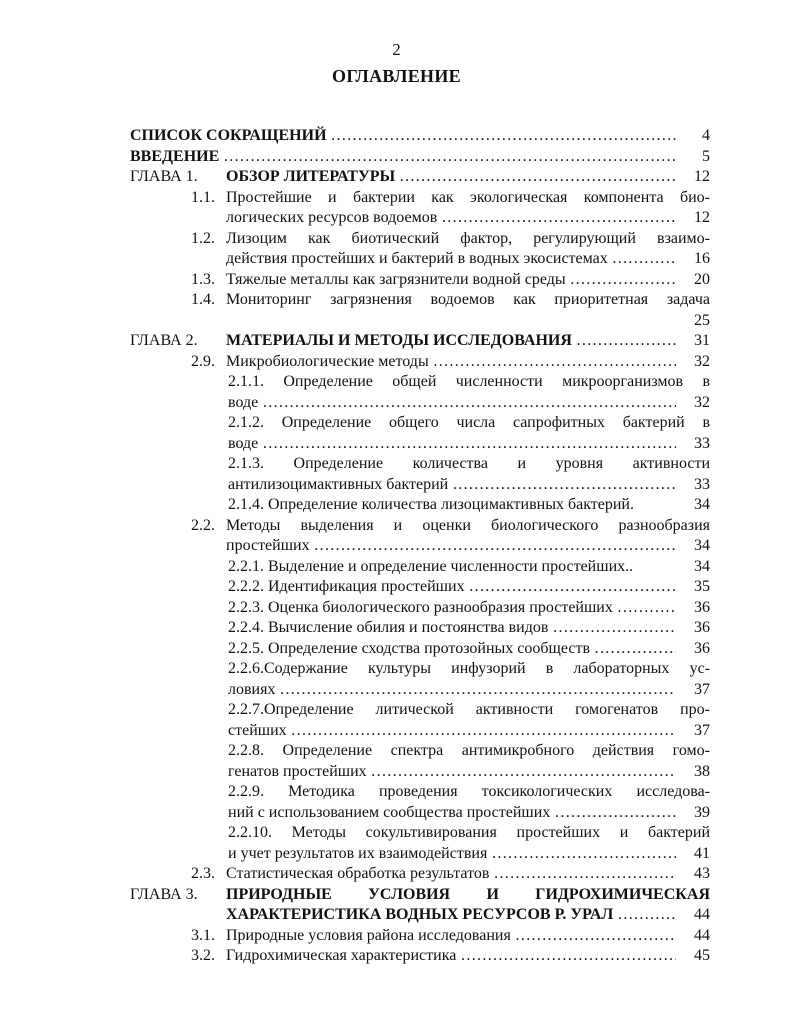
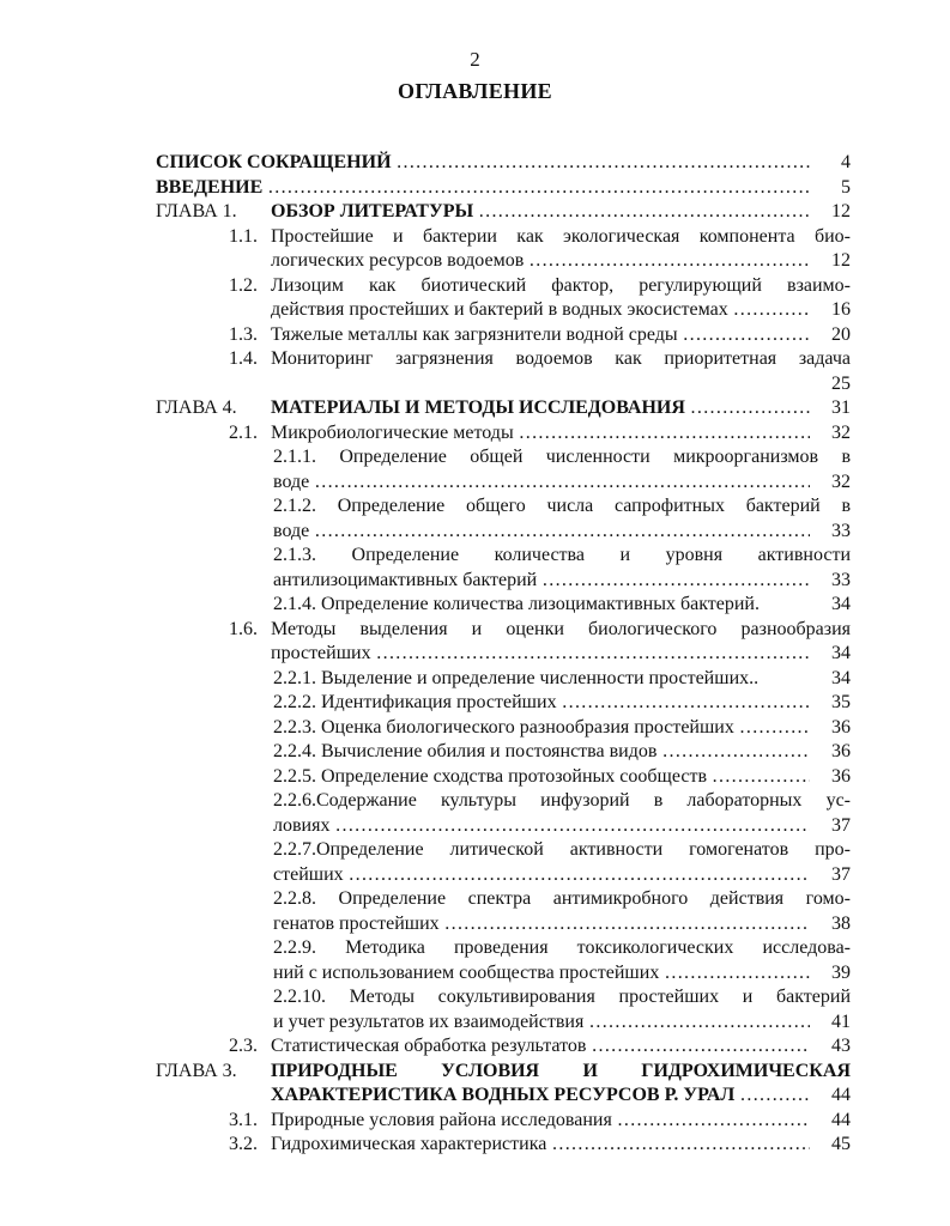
  2
  ОГЛАВЛЕНИЕ
  СПИСОК СОКРАЩЕНИЙ
  4
  ВВЕДЕНИЕ
  5
  ГЛАВА 1.
  ОБЗОР ЛИТЕРАТУРЫ
  12
  1.1.
  Простейшие и бактерии как экологическая компонента био-
  логических ресурсов водоемов
  12
  1.2.
  Лизоцим как биотический фактор, регулирующий взаимо-
  действия простейших и бактерий в водных экосистемах
  16
  1.3.
  Тяжелые металлы как загрязнители водной среды
  20
  1.4.
  Мониторинг загрязнения водоемов как приоритетная задача
  25
- ГЛАВА 2.
+ ГЛАВА 4.
  МАТЕРИАЛЫ И МЕТОДЫ ИССЛЕДОВАНИЯ
  31
- 2.9.
+ 2.1.
  Микробиологические методы
  32
  2.1.1. Определение общей численности микроорганизмов в
  воде
  32
  2.1.2. Определение общего числа сапрофитных бактерий в
  воде
  33
  2.1.3. Определение количества и уровня активности
  антилизоцимактивных бактерий
  33
  2.1.4. Определение количества лизоцимактивных бактерий.
  34
- 2.2.
+ 1.6.
  Методы выделения и оценки биологического разнообразия
  простейших
  34
  2.2.1. Выделение и определение численности простейших..
  34
  2.2.2. Идентификация простейших
  35
  2.2.3. Оценка биологического разнообразия простейших
  36
  2.2.4. Вычисление обилия и постоянства видов
  36
  2.2.5. Определение сходства протозойных сообществ
  36
  2.2.6.Содержание культуры инфузорий в лабораторных ус-
  ловиях
  37
  2.2.7.Определение литической активности гомогенатов про-
  стейших
  37
  2.2.8. Определение спектра антимикробного действия гомо-
  генатов простейших
  38
  2.2.9. Методика проведения токсикологических исследова-
  ний с использованием сообщества простейших
  39
  2.2.10. Методы сокультивирования простейших и бактерий
  и учет результатов их взаимодействия
  41
  2.3.
  Статистическая обработка результатов
  43
  ГЛАВА 3.
  ПРИРОДНЫЕ УСЛОВИЯ И ГИДРОХИМИЧЕСКАЯ
  ХАРАКТЕРИСТИКА ВОДНЫХ РЕСУРСОВ Р. УРАЛ
  44
  3.1.
  Природные условия района исследования
  44
  3.2.
  Гидрохимическая характеристика
  45
